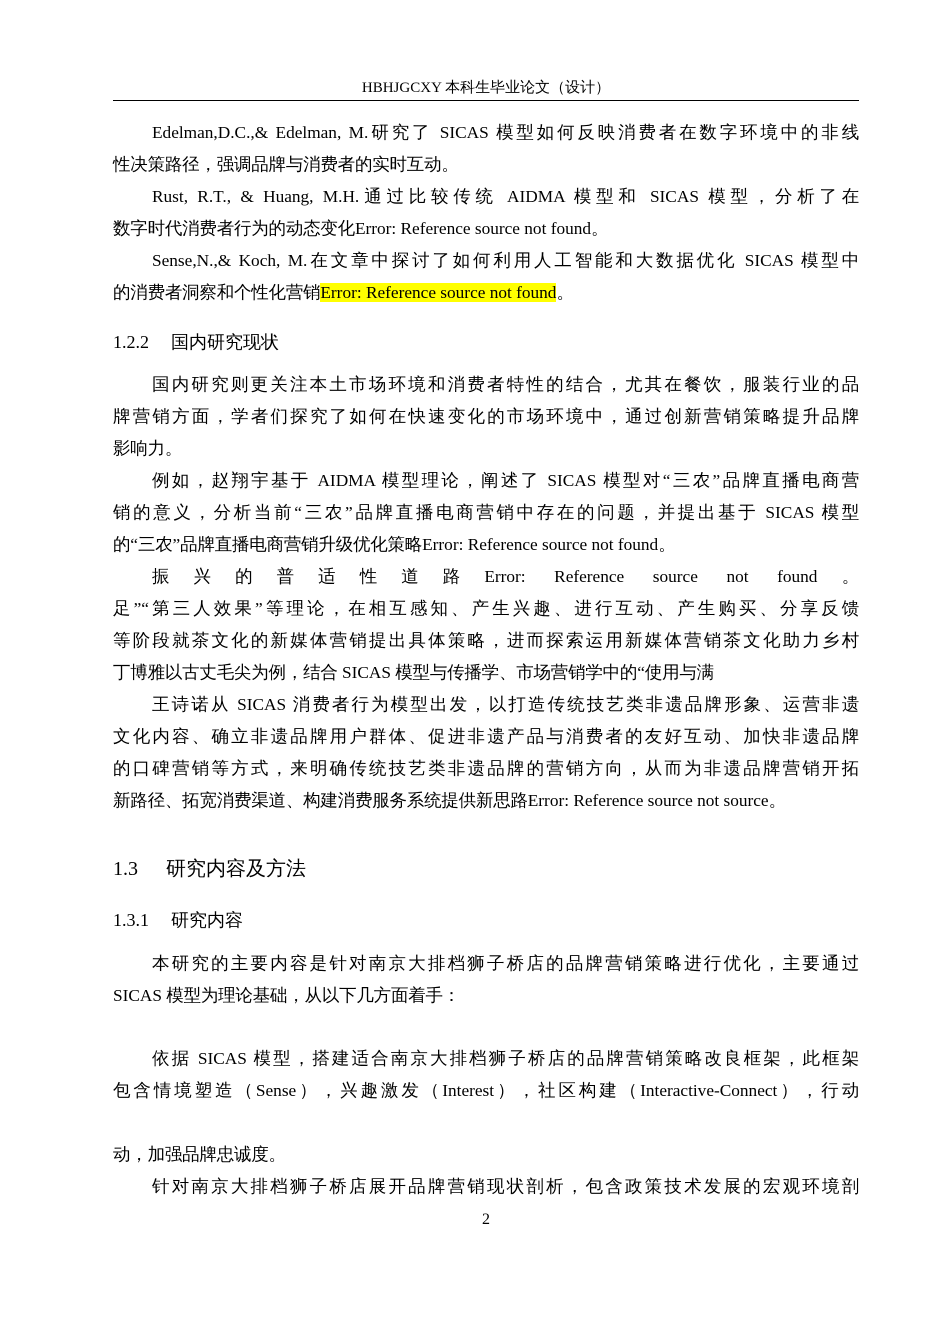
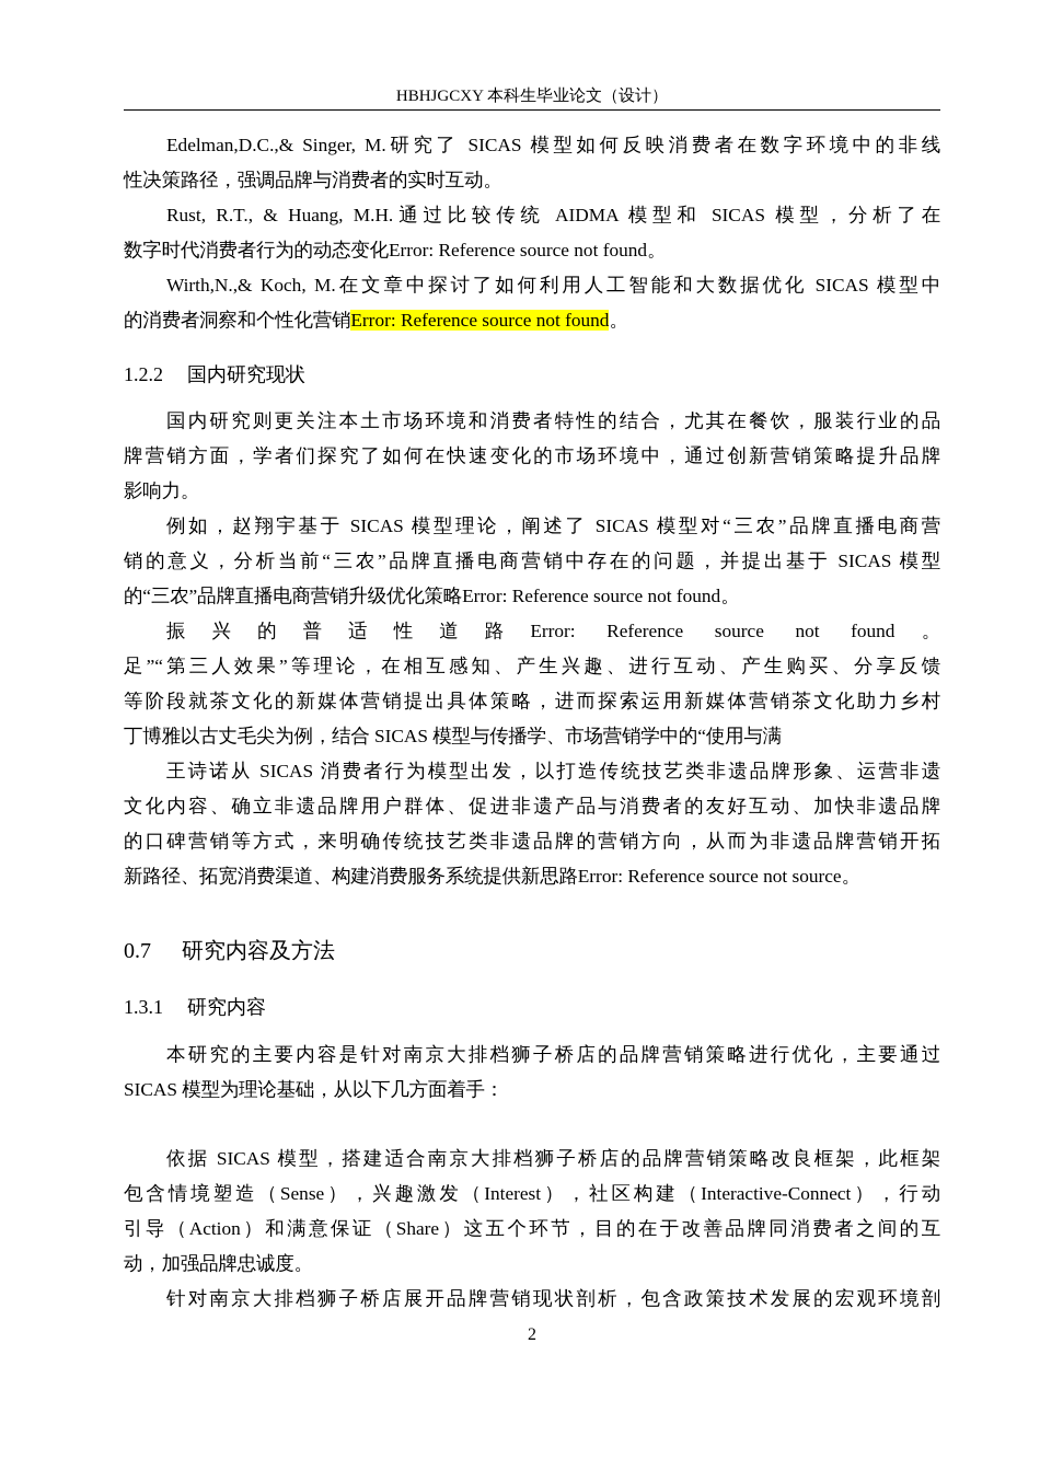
  HBHJGCXY 本科生毕业论文（设计）
- Edelman,D.C.,& Edelman, M.研究了 SICAS 模型如何反映消费者在数字环境中的非线
+ Edelman,D.C.,& Singer, M.研究了 SICAS 模型如何反映消费者在数字环境中的非线
  性决策路径，强调品牌与消费者的实时互动。
  Rust, R.T., & Huang, M.H.通过比较传统 AIDMA 模型和 SICAS 模型，分析了在
  数字时代消费者行为的动态变化Error: Reference source not found。
- Sense,N.,& Koch, M.在文章中探讨了如何利用人工智能和大数据优化 SICAS 模型中
+ Wirth,N.,& Koch, M.在文章中探讨了如何利用人工智能和大数据优化 SICAS 模型中
  的消费者洞察和个性化营销Error: Reference source not found。
  1.2.2 国内研究现状
  国内研究则更关注本土市场环境和消费者特性的结合，尤其在餐饮，服装行业的品
  牌营销方面，学者们探究了如何在快速变化的市场环境中，通过创新营销策略提升品牌
  影响力。
- 例如，赵翔宇基于 AIDMA 模型理论，阐述了 SICAS 模型对“三农”品牌直播电商营
+ 例如，赵翔宇基于 SICAS 模型理论，阐述了 SICAS 模型对“三农”品牌直播电商营
  销的意义，分析当前“三农”品牌直播电商营销中存在的问题，并提出基于 SICAS 模型
  的“三农”品牌直播电商营销升级优化策略Error: Reference source not found。
  振兴的普适性道路Error: Reference source not found。
  足”“第三人效果”等理论，在相互感知、产生兴趣、进行互动、产生购买、分享反馈
  等阶段就茶文化的新媒体营销提出具体策略，进而探索运用新媒体营销茶文化助力乡村
  丁博雅以古丈毛尖为例，结合 SICAS 模型与传播学、市场营销学中的“使用与满
  王诗诺从 SICAS 消费者行为模型出发，以打造传统技艺类非遗品牌形象、运营非遗
  文化内容、确立非遗品牌用户群体、促进非遗产品与消费者的友好互动、加快非遗品牌
  的口碑营销等方式，来明确传统技艺类非遗品牌的营销方向，从而为非遗品牌营销开拓
  新路径、拓宽消费渠道、构建消费服务系统提供新思路Error: Reference source not source。
- 1.3 研究内容及方法
+ 0.7 研究内容及方法
  1.3.1 研究内容
  本研究的主要内容是针对南京大排档狮子桥店的品牌营销策略进行优化，主要通过
  SICAS 模型为理论基础，从以下几方面着手：
  依据 SICAS 模型，搭建适合南京大排档狮子桥店的品牌营销策略改良框架，此框架
  包含情境塑造（Sense），兴趣激发（Interest），社区构建（Interactive-Connect），行动
+ 引导（Action）和满意保证（Share）这五个环节，目的在于改善品牌同消费者之间的互
  动，加强品牌忠诚度。
  针对南京大排档狮子桥店展开品牌营销现状剖析，包含政策技术发展的宏观环境剖
  2
